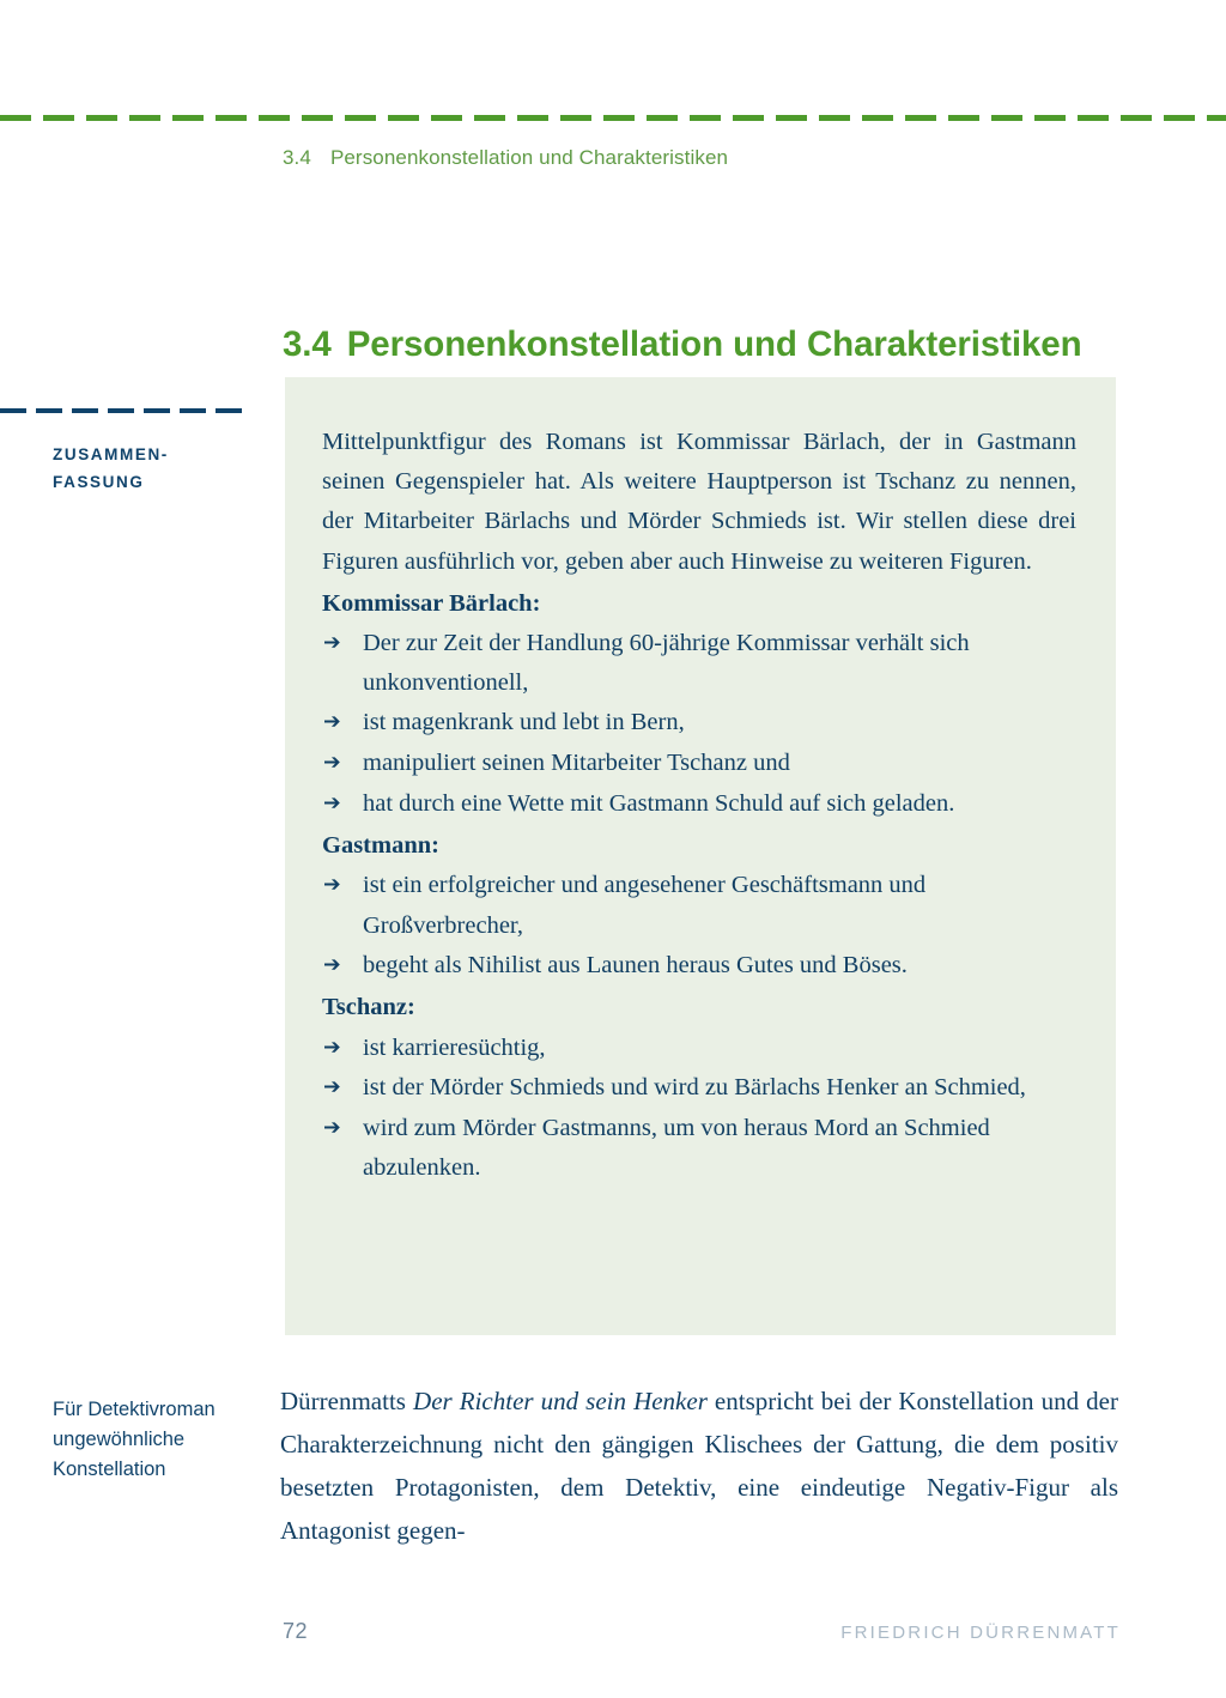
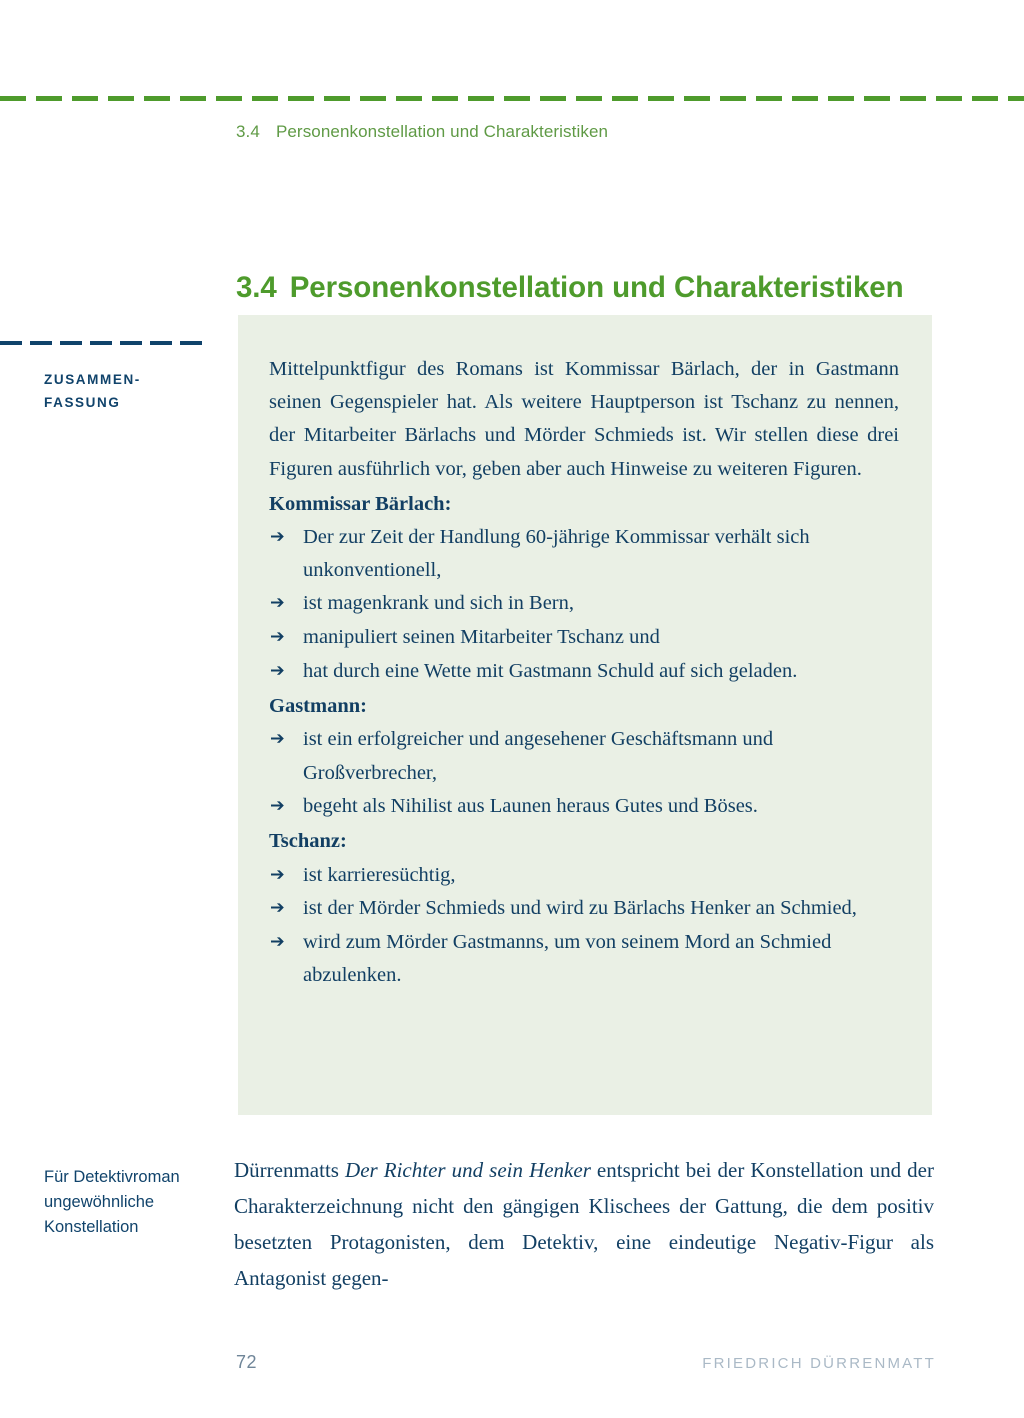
  3.4 Personenkonstellation und Charakteristiken
  3.4 Personenkonstellation und Charakteristiken
  ZUSAMMEN-
  FASSUNG
  Mittelpunktfigur des Romans ist Kommissar Bärlach, der in Gastmann seinen Gegenspieler hat. Als weitere Hauptperson ist Tschanz zu nennen, der Mitarbeiter Bärlachs und Mörder Schmieds ist. Wir stellen diese drei Figuren ausführlich vor, geben aber auch Hinweise zu weiteren Figuren.
  Kommissar Bärlach:
  ➔
  Der zur Zeit der Handlung 60-jährige Kommissar verhält sich unkonventionell,
  ➔
- ist magenkrank und lebt in Bern,
+ ist magenkrank und sich in Bern,
  ➔
  manipuliert seinen Mitarbeiter Tschanz und
  ➔
  hat durch eine Wette mit Gastmann Schuld auf sich geladen.
  Gastmann:
  ➔
  ist ein erfolgreicher und angesehener Geschäftsmann und Großverbrecher,
  ➔
  begeht als Nihilist aus Launen heraus Gutes und Böses.
  Tschanz:
  ➔
  ist karrieresüchtig,
  ➔
  ist der Mörder Schmieds und wird zu Bärlachs Henker an Schmied,
  ➔
- wird zum Mörder Gastmanns, um von heraus Mord an Schmied abzulenken.
+ wird zum Mörder Gastmanns, um von seinem Mord an Schmied abzulenken.
  Für Detektivroman
  ungewöhnliche
  Konstellation
  Dürrenmatts Der Richter und sein Henker entspricht bei der Konstellation und der Charakterzeichnung nicht den gängigen Klischees der Gattung, die dem positiv besetzten Protagonisten, dem Detektiv, eine eindeutige Negativ-Figur als Antagonist gegen-
  72
  FRIEDRICH DÜRRENMATT
